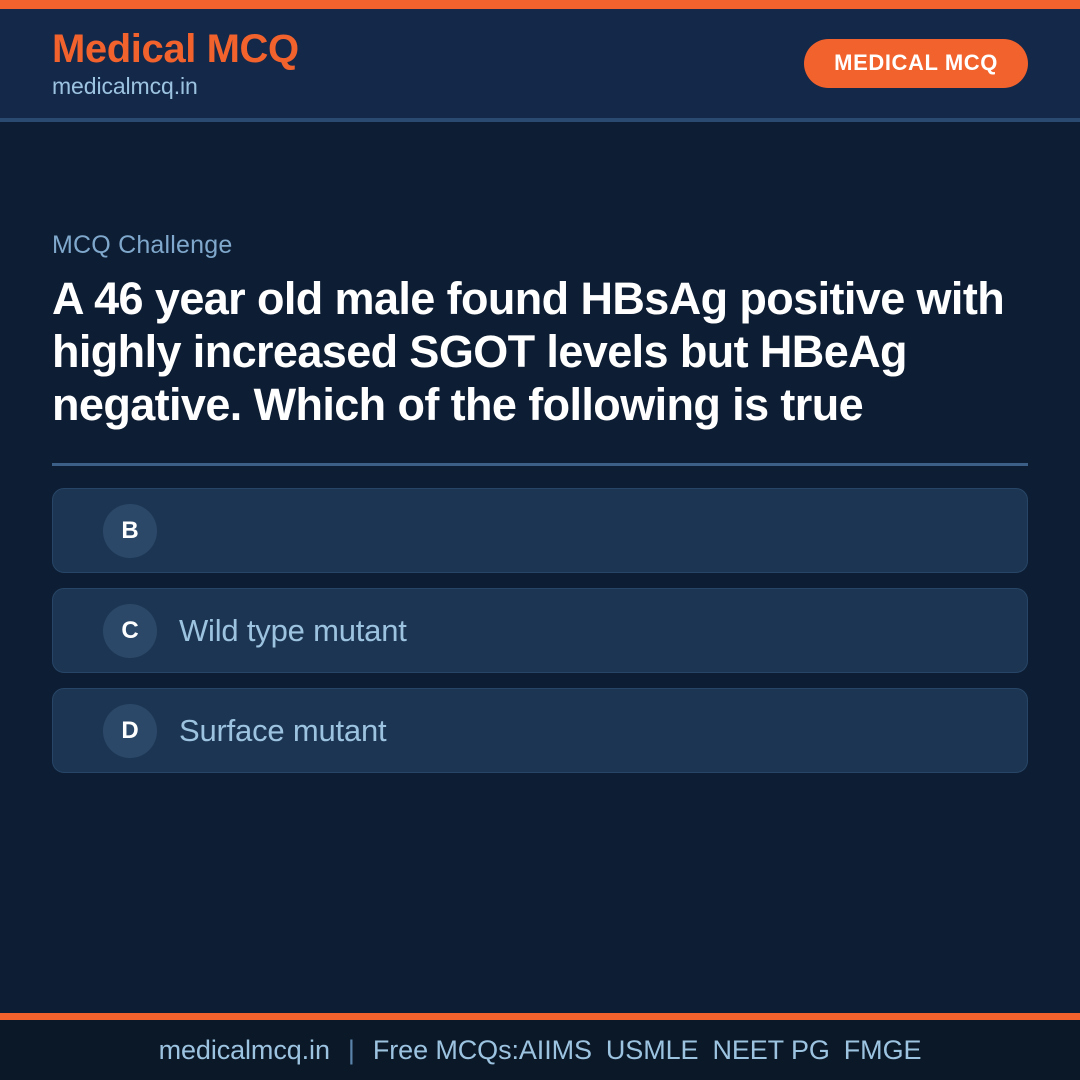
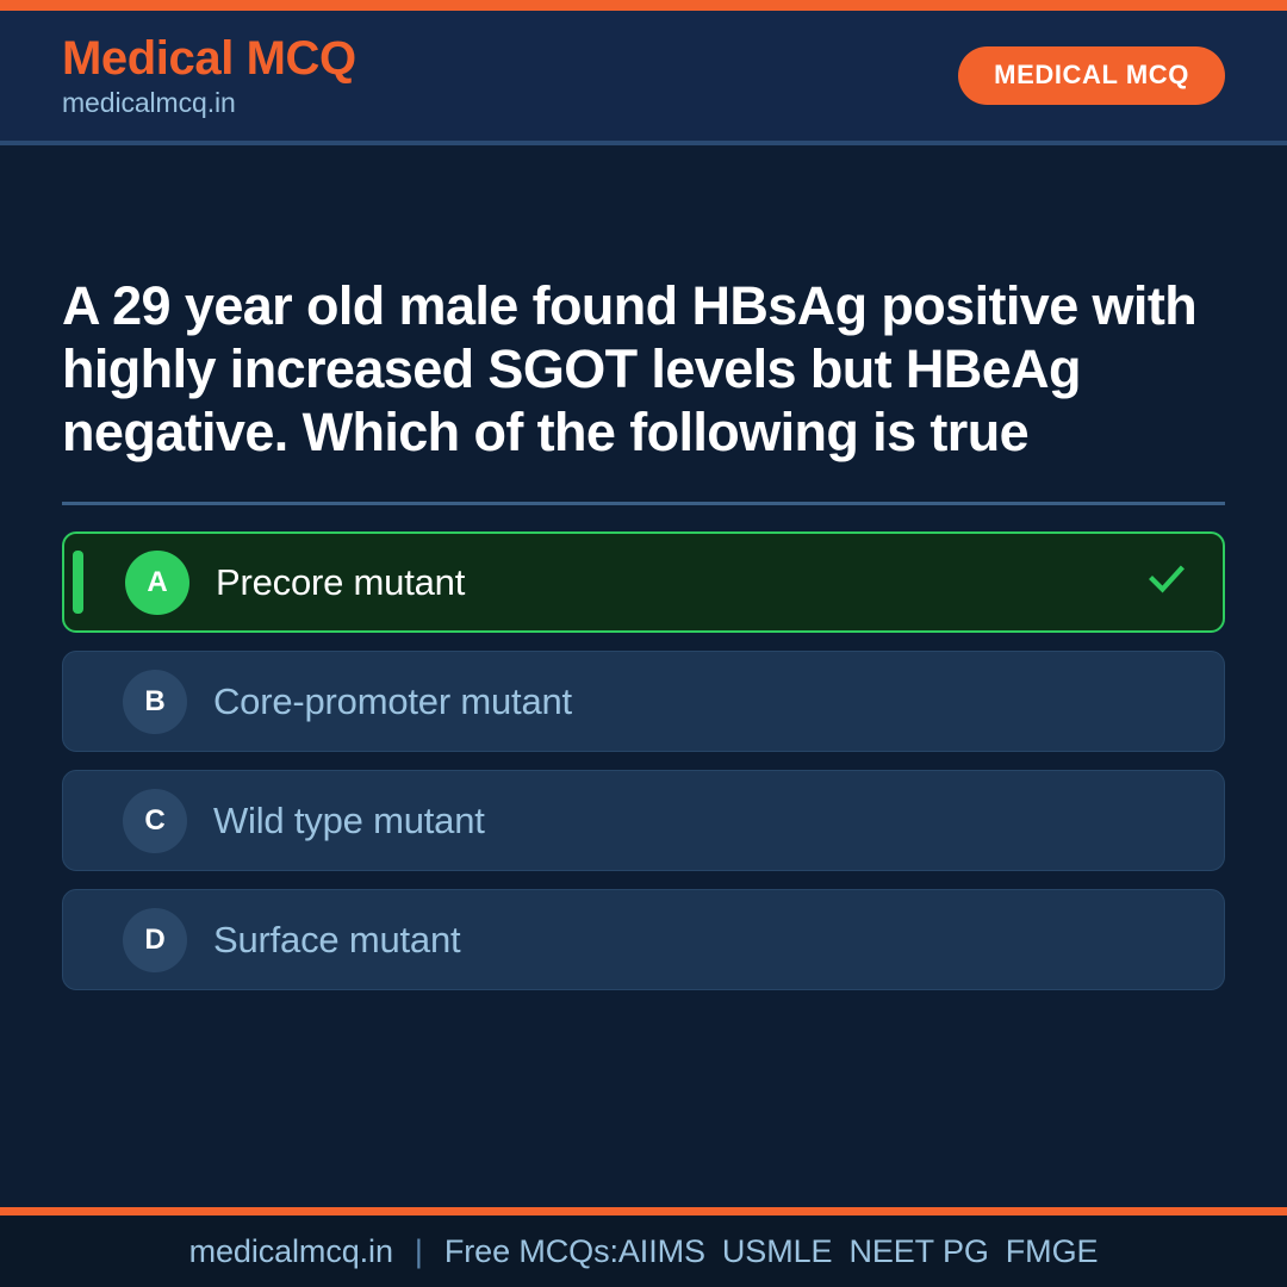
  Medical MCQ
  medicalmcq.in
  MEDICAL MCQ
- MCQ Challenge
- A 46 year old male found HBsAg positive with highly increased SGOT levels but HBeAg negative. Which of the following is true
+ A 29 year old male found HBsAg positive with highly increased SGOT levels but HBeAg negative. Which of the following is true
+ A
+ Precore mutant
  B
+ Core-promoter mutant
  C
  Wild type mutant
  D
  Surface mutant
  medicalmcq.in
  |
  Free MCQs:
  AIIMS
  USMLE
  NEET PG
  FMGE
